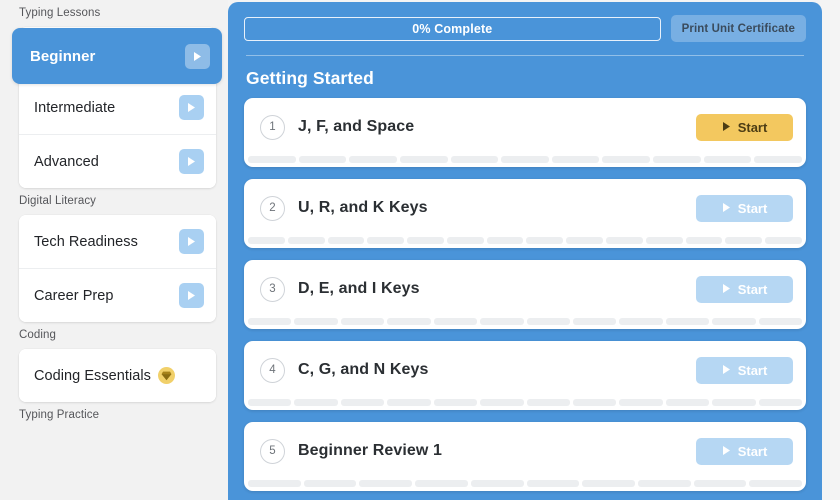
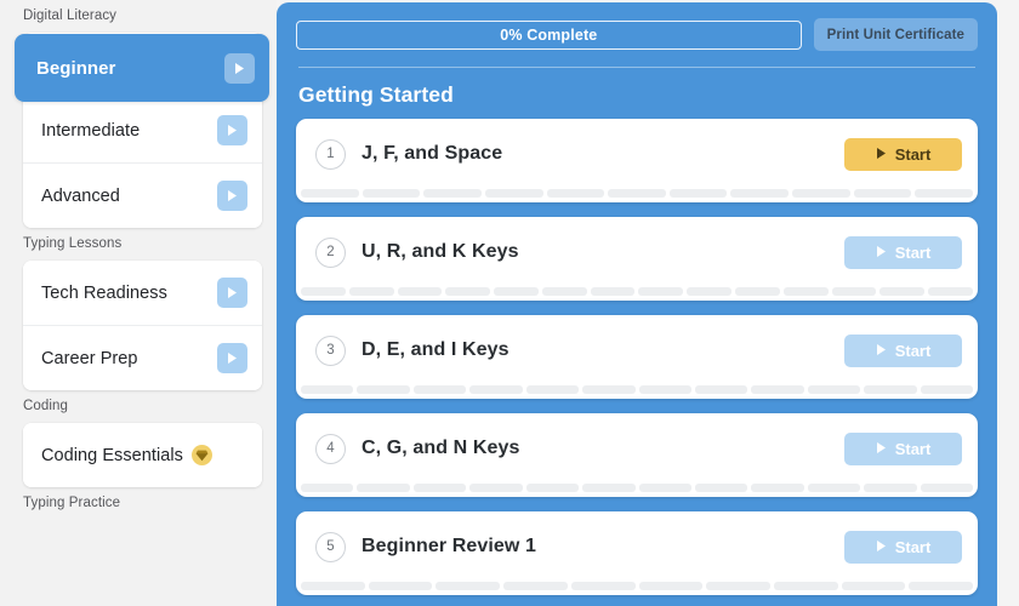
- Typing Lessons
+ Digital Literacy
  Intermediate
  Advanced
- Digital Literacy
+ Typing Lessons
  Tech Readiness
  Career Prep
  Coding
  Coding Essentials
  Typing Practice
  Beginner
  0% Complete
  Print Unit Certificate
  Getting Started
  1
  J, F, and Space
  Start
  2
  U, R, and K Keys
  Start
  3
  D, E, and I Keys
  Start
  4
  C, G, and N Keys
  Start
  5
  Beginner Review 1
  Start
